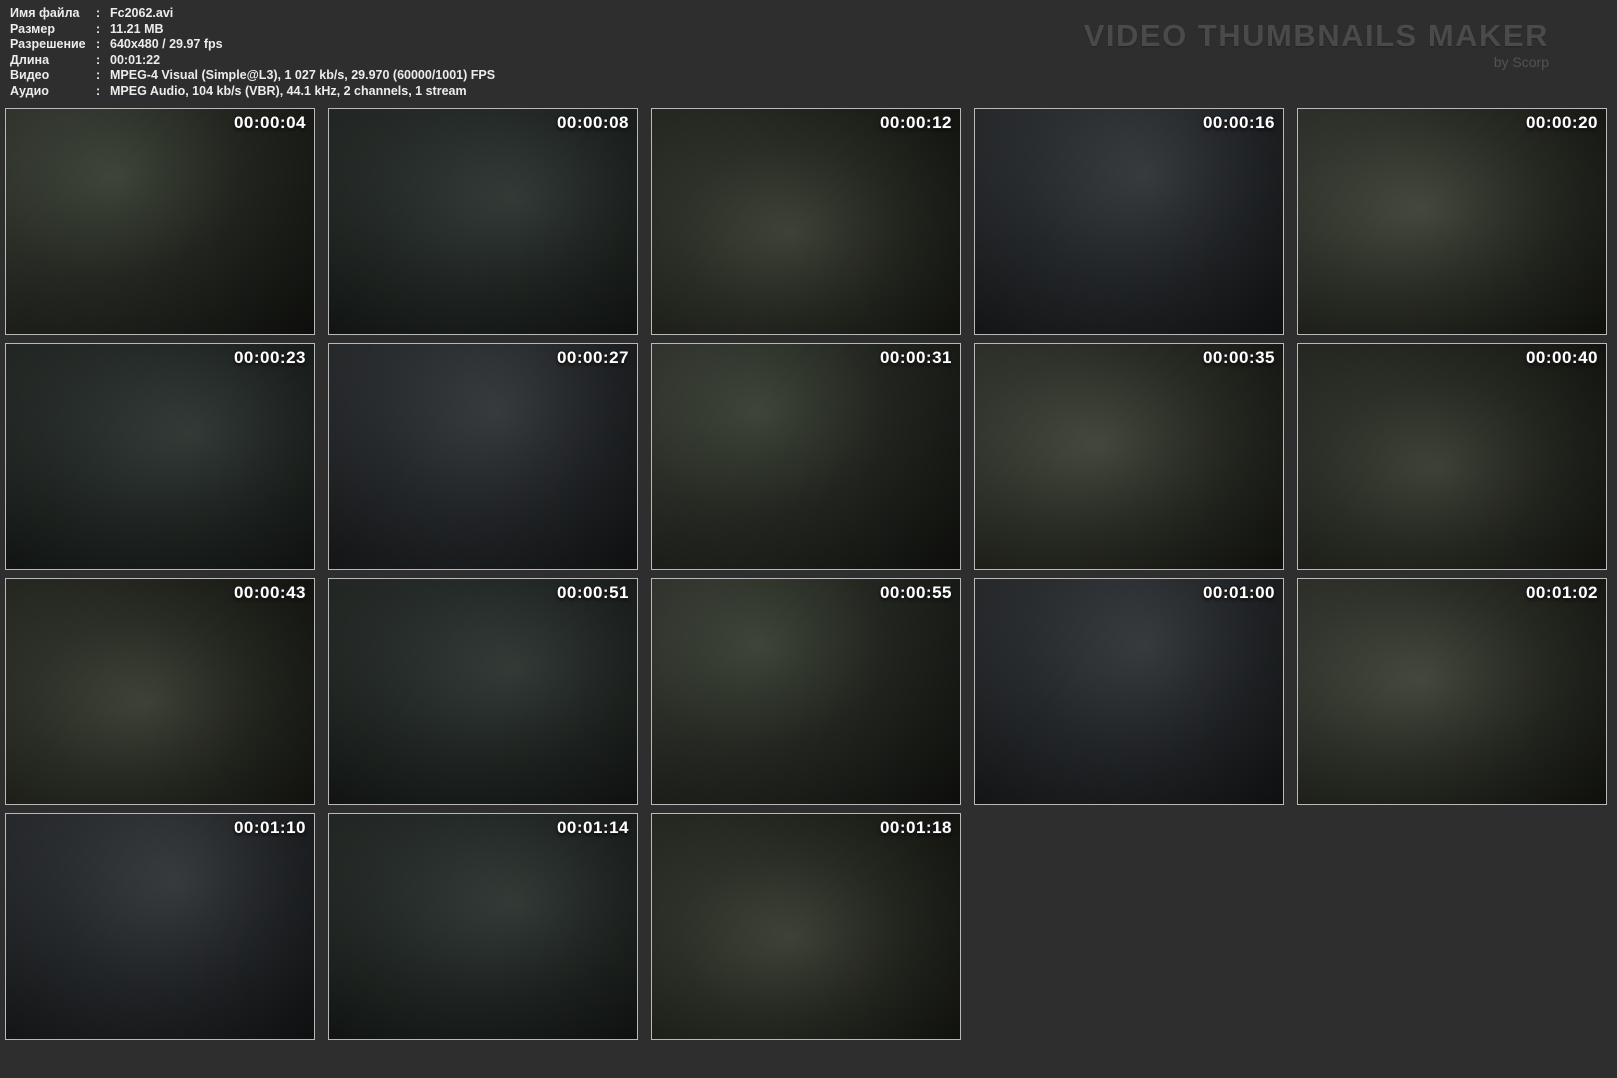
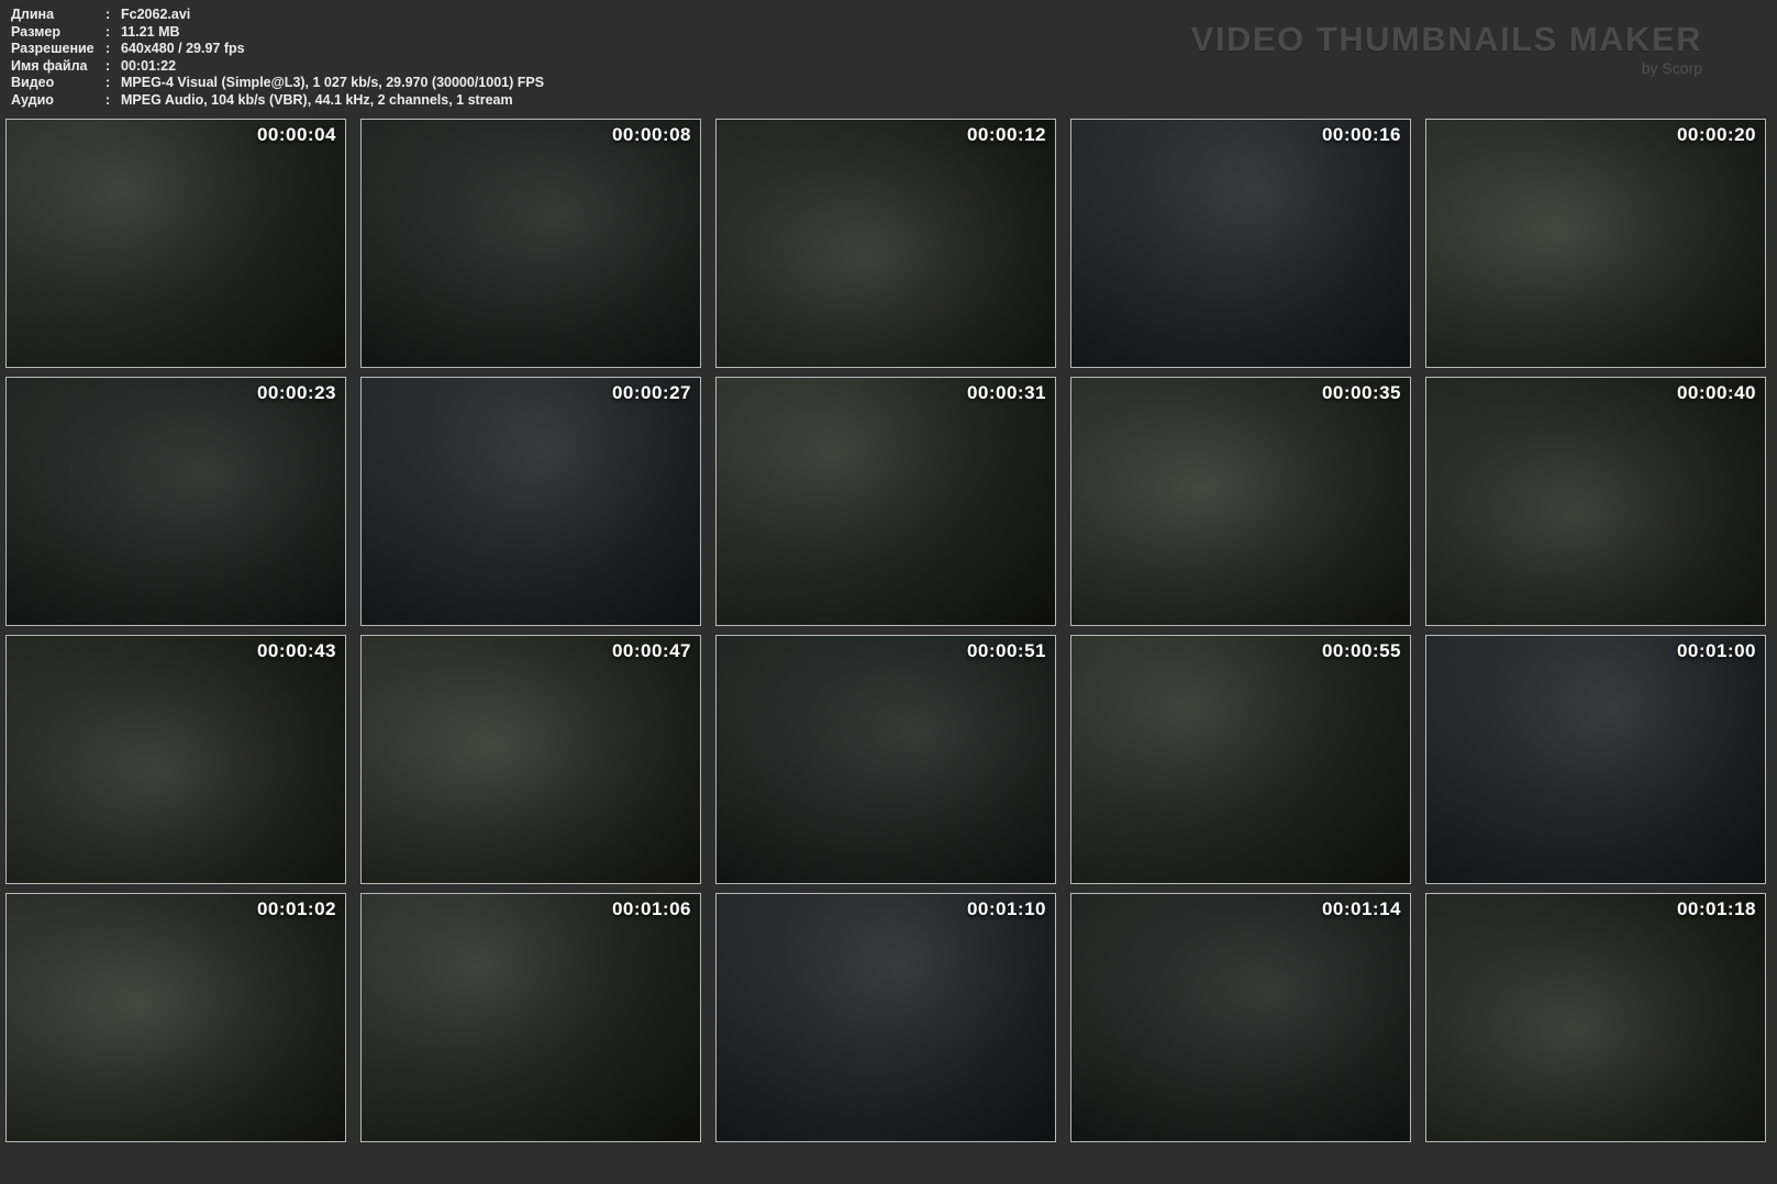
- Имя файла
+ Длина
  :
  Fc2062.avi
  Размер
  :
  11.21 MB
  Разрешение
  :
  640x480 / 29.97 fps
- Длина
+ Имя файла
  :
  00:01:22
  Видео
  :
- MPEG-4 Visual (Simple@L3), 1 027 kb/s, 29.970 (60000/1001) FPS
+ MPEG-4 Visual (Simple@L3), 1 027 kb/s, 29.970 (30000/1001) FPS
  Аудио
  :
  MPEG Audio, 104 kb/s (VBR), 44.1 kHz, 2 channels, 1 stream
  VIDEO THUMBNAILS MAKER
  by Scorp
  00:00:04
  00:00:08
  00:00:12
  00:00:16
  00:00:20
  00:00:23
  00:00:27
  00:00:31
  00:00:35
  00:00:40
  00:00:43
+ 00:00:47
  00:00:51
  00:00:55
  00:01:00
  00:01:02
+ 00:01:06
  00:01:10
  00:01:14
  00:01:18
